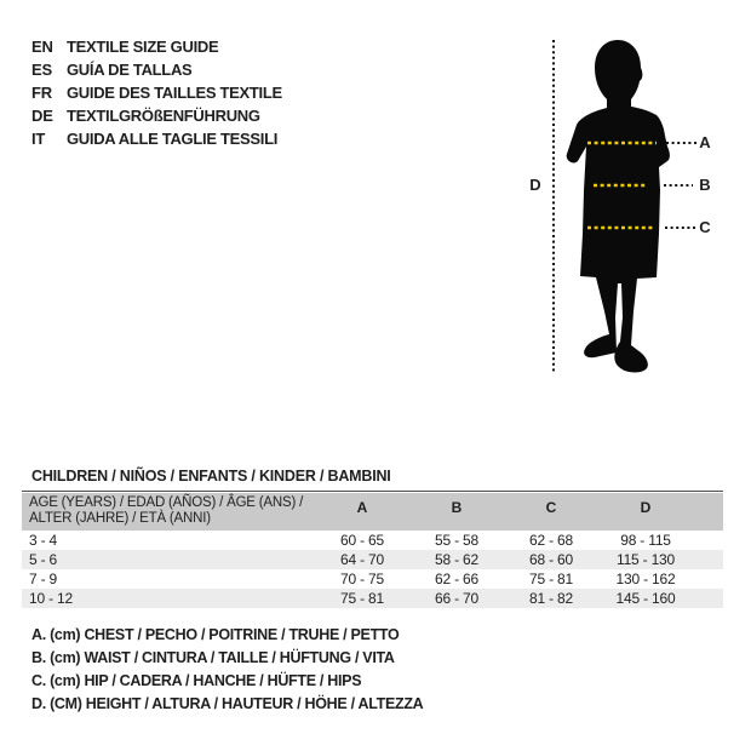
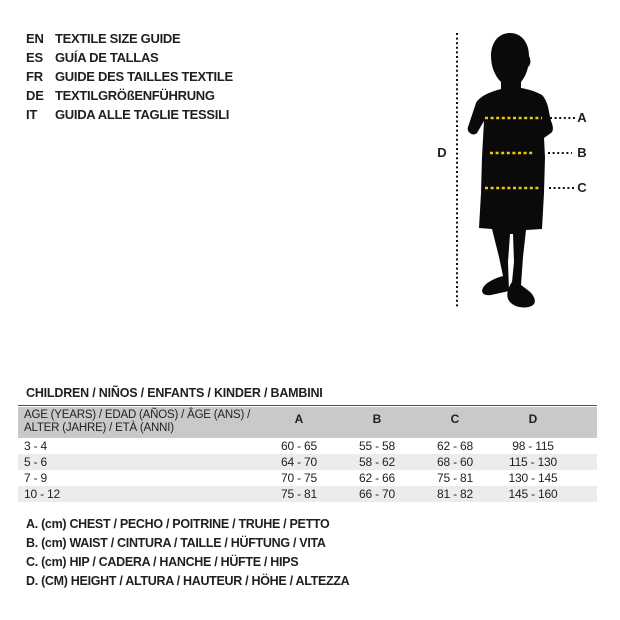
  EN
  TEXTILE SIZE GUIDE
  ES
  GUÍA DE TALLAS
  FR
  GUIDE DES TAILLES TEXTILE
  DE
  TEXTILGRÖßENFÜHRUNG
  IT
  GUIDA ALLE TAGLIE TESSILI
  A
  B
  C
  D
  CHILDREN / NIÑOS / ENFANTS / KINDER / BAMBINI
  AGE (YEARS) / EDAD (AÑOS) / ÂGE (ANS) /
  ALTER (JAHRE) / ETÀ (ANNI)
  A
  B
  C
  D
  3 - 4
  60 - 65
  55 - 58
  62 - 68
  98 - 115
  5 - 6
  64 - 70
  58 - 62
  68 - 60
  115 - 130
  7 - 9
  70 - 75
  62 - 66
  75 - 81
- 130 - 162
+ 130 - 145
  10 - 12
  75 - 81
  66 - 70
  81 - 82
  145 - 160
  A. (cm) CHEST / PECHO / POITRINE / TRUHE / PETTO
  B. (cm) WAIST / CINTURA / TAILLE / HÜFTUNG / VITA
  C. (cm) HIP / CADERA / HANCHE / HÜFTE / HIPS
  D. (CM) HEIGHT / ALTURA / HAUTEUR / HÖHE / ALTEZZA
